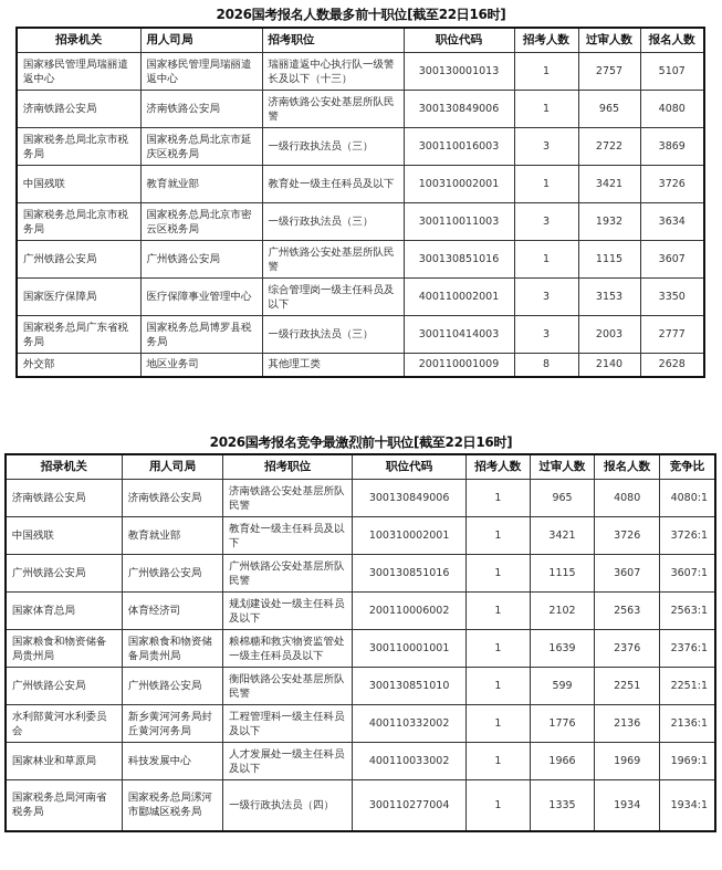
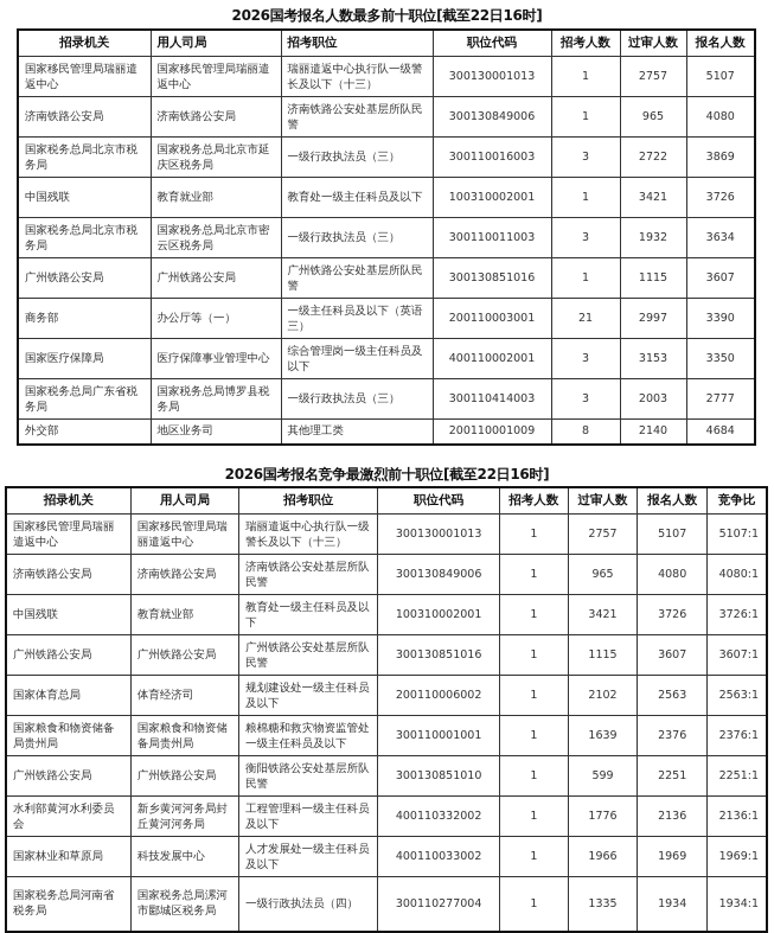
  2026国考报名人数最多前十职位[截至22日16时]
  招录机关	用人司局	招考职位	职位代码	招考人数	过审人数	报名人数
  国家移民管理局瑞丽遣返中心	国家移民管理局瑞丽遣返中心	瑞丽遣返中心执行队一级警长及以下（十三）	300130001013	1	2757	5107
  济南铁路公安局	济南铁路公安局	济南铁路公安处基层所队民警	300130849006	1	965	4080
  国家税务总局北京市税务局	国家税务总局北京市延庆区税务局	一级行政执法员（三）	300110016003	3	2722	3869
  中国残联	教育就业部	教育处一级主任科员及以下	100310002001	1	3421	3726
  国家税务总局北京市税务局	国家税务总局北京市密云区税务局	一级行政执法员（三）	300110011003	3	1932	3634
  广州铁路公安局	广州铁路公安局	广州铁路公安处基层所队民警	300130851016	1	1115	3607
+ 商务部	办公厅等（一）	一级主任科员及以下（英语三）	200110003001	21	2997	3390
  国家医疗保障局	医疗保障事业管理中心	综合管理岗一级主任科员及以下	400110002001	3	3153	3350
  国家税务总局广东省税务局	国家税务总局博罗县税务局	一级行政执法员（三）	300110414003	3	2003	2777
- 外交部	地区业务司	其他理工类	200110001009	8	2140	2628
+ 外交部	地区业务司	其他理工类	200110001009	8	2140	4684
  2026国考报名竞争最激烈前十职位[截至22日16时]
  招录机关	用人司局	招考职位	职位代码	招考人数	过审人数	报名人数	竞争比
+ 国家移民管理局瑞丽遣返中心	国家移民管理局瑞丽遣返中心	瑞丽遣返中心执行队一级警长及以下（十三）	300130001013	1	2757	5107	5107:1
  济南铁路公安局	济南铁路公安局	济南铁路公安处基层所队民警	300130849006	1	965	4080	4080:1
  中国残联	教育就业部	教育处一级主任科员及以下	100310002001	1	3421	3726	3726:1
  广州铁路公安局	广州铁路公安局	广州铁路公安处基层所队民警	300130851016	1	1115	3607	3607:1
  国家体育总局	体育经济司	规划建设处一级主任科员及以下	200110006002	1	2102	2563	2563:1
  国家粮食和物资储备局贵州局	国家粮食和物资储备局贵州局	粮棉糖和救灾物资监管处一级主任科员及以下	300110001001	1	1639	2376	2376:1
  广州铁路公安局	广州铁路公安局	衡阳铁路公安处基层所队民警	300130851010	1	599	2251	2251:1
  水利部黄河水利委员会	新乡黄河河务局封丘黄河河务局	工程管理科一级主任科员及以下	400110332002	1	1776	2136	2136:1
  国家林业和草原局	科技发展中心	人才发展处一级主任科员及以下	400110033002	1	1966	1969	1969:1
  国家税务总局河南省税务局	国家税务总局漯河市郾城区税务局	一级行政执法员（四）	300110277004	1	1335	1934	1934:1
